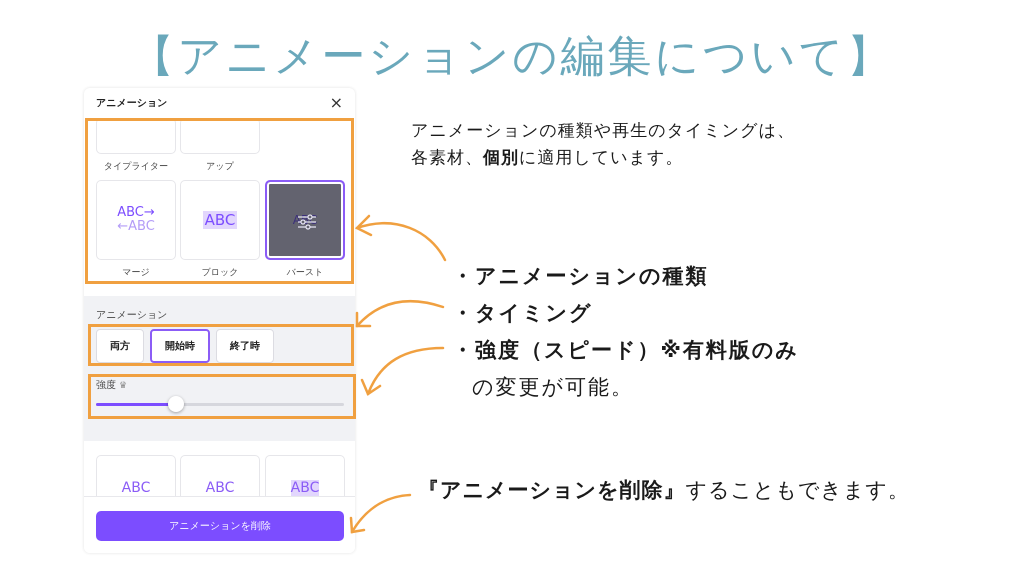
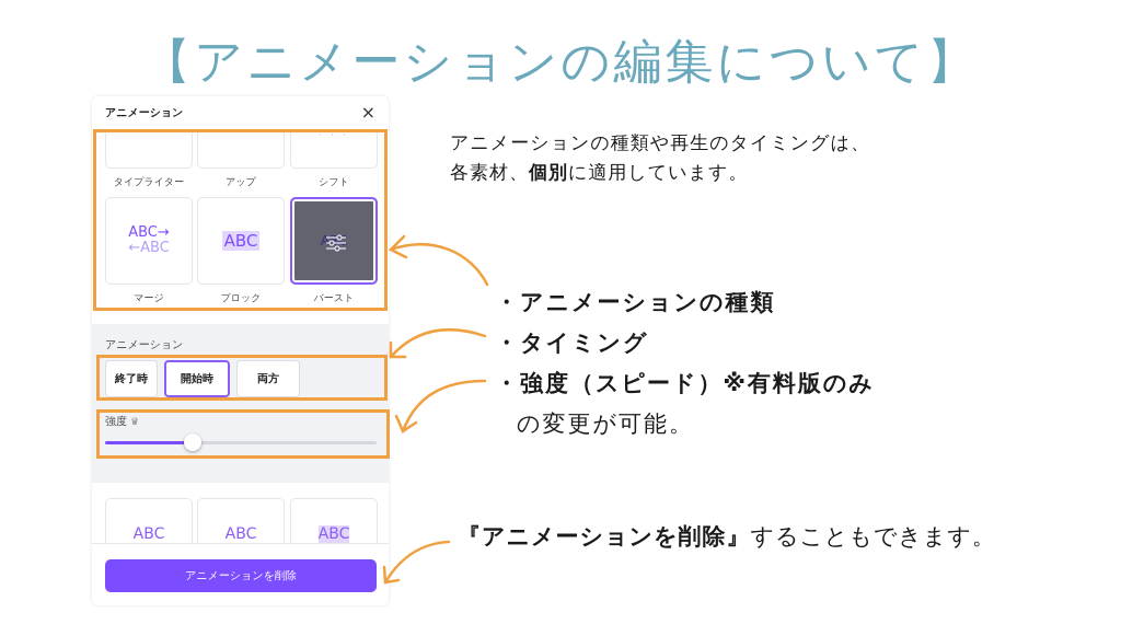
  【アニメーションの編集について】
  アニメーション
  ×
  タイプライター
  アップ
+ · · ·
+ シフト
  ABC→
  ←ABC
  マージ
  ABC
  ブロック
  ABC
  バースト
  アニメーション
- 両方
+ 終了時
  開始時
- 終了時
+ 両方
  強度 ♛
  ABC
  ABC
  ABC
  アニメーションを削除
  アニメーションの種類や再生のタイミングは、
  各素材、個別に適用しています。
  ・アニメーションの種類
  ・タイミング
  ・強度（スピード）※有料版のみ
  の変更が可能。
  『アニメーションを削除』することもできます。
